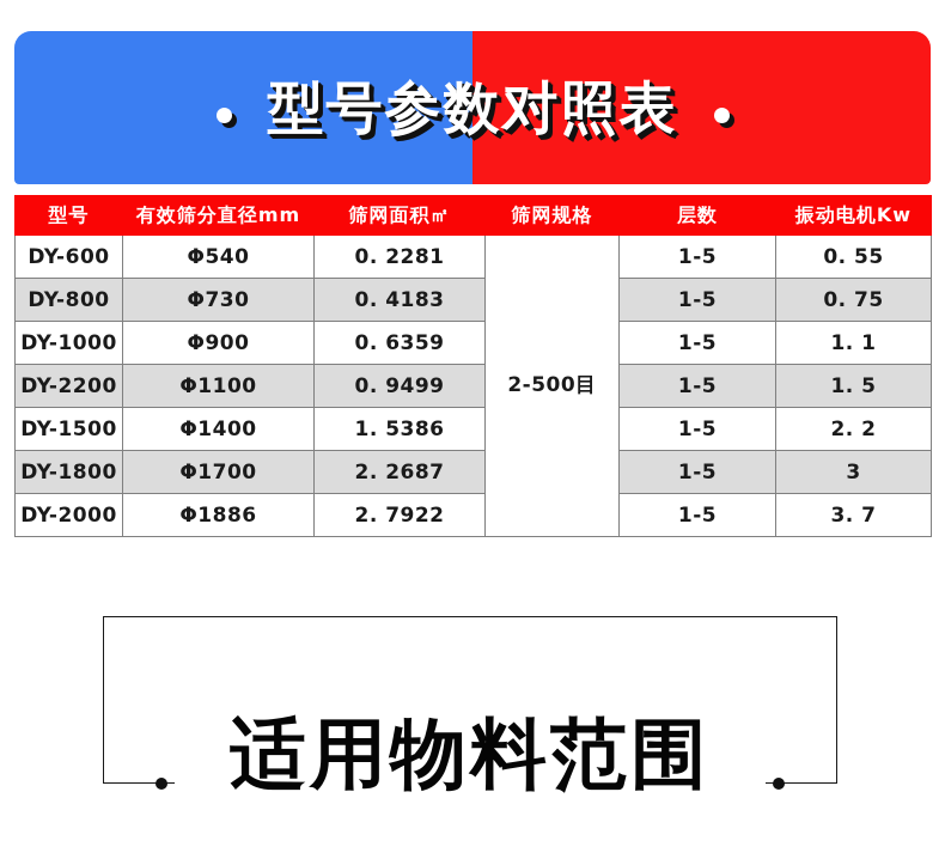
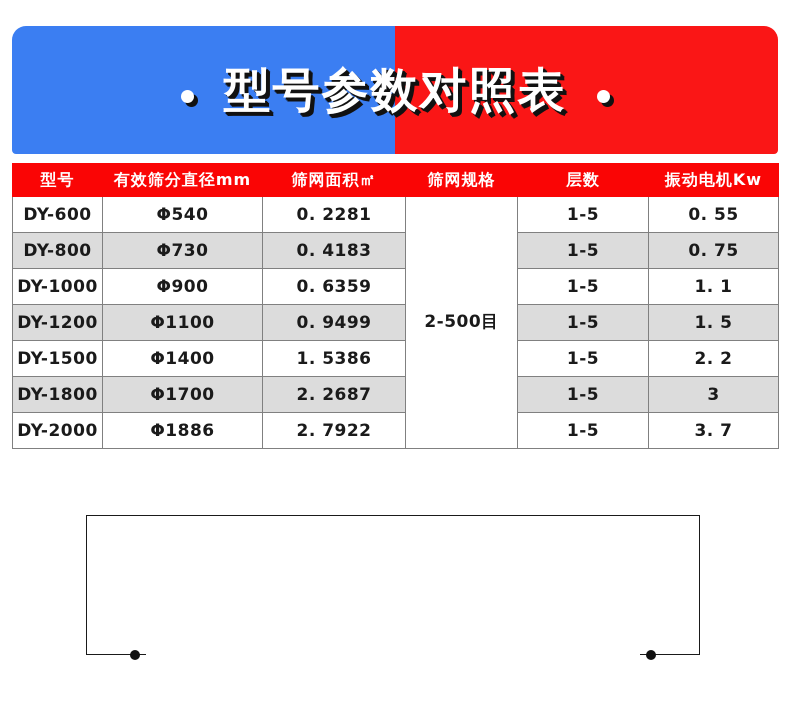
  型号参数对照表
  型号	有效筛分直径mm	筛网面积㎡	筛网规格	层数	振动电机Kw
  DY-600	Φ540	0. 2281	2-500目	1-5	0. 55
  DY-800	Φ730	0. 4183	1-5	0. 75
  DY-1000	Φ900	0. 6359	1-5	1. 1
- DY-2200	Φ1100	0. 9499	1-5	1. 5
+ DY-1200	Φ1100	0. 9499	1-5	1. 5
  DY-1500	Φ1400	1. 5386	1-5	2. 2
  DY-1800	Φ1700	2. 2687	1-5	3
  DY-2000	Φ1886	2. 7922	1-5	3. 7
- 适用物料范围
